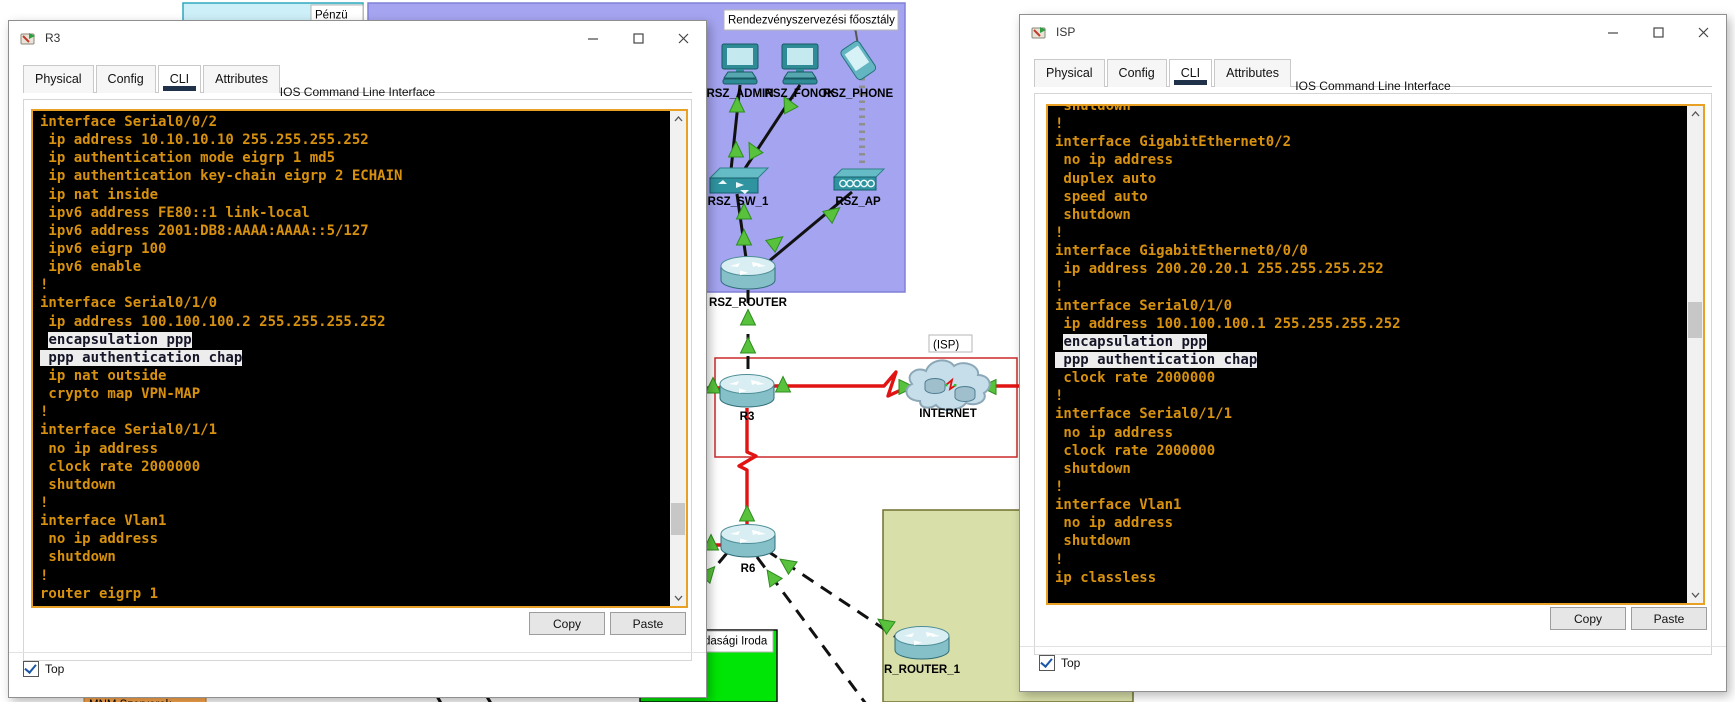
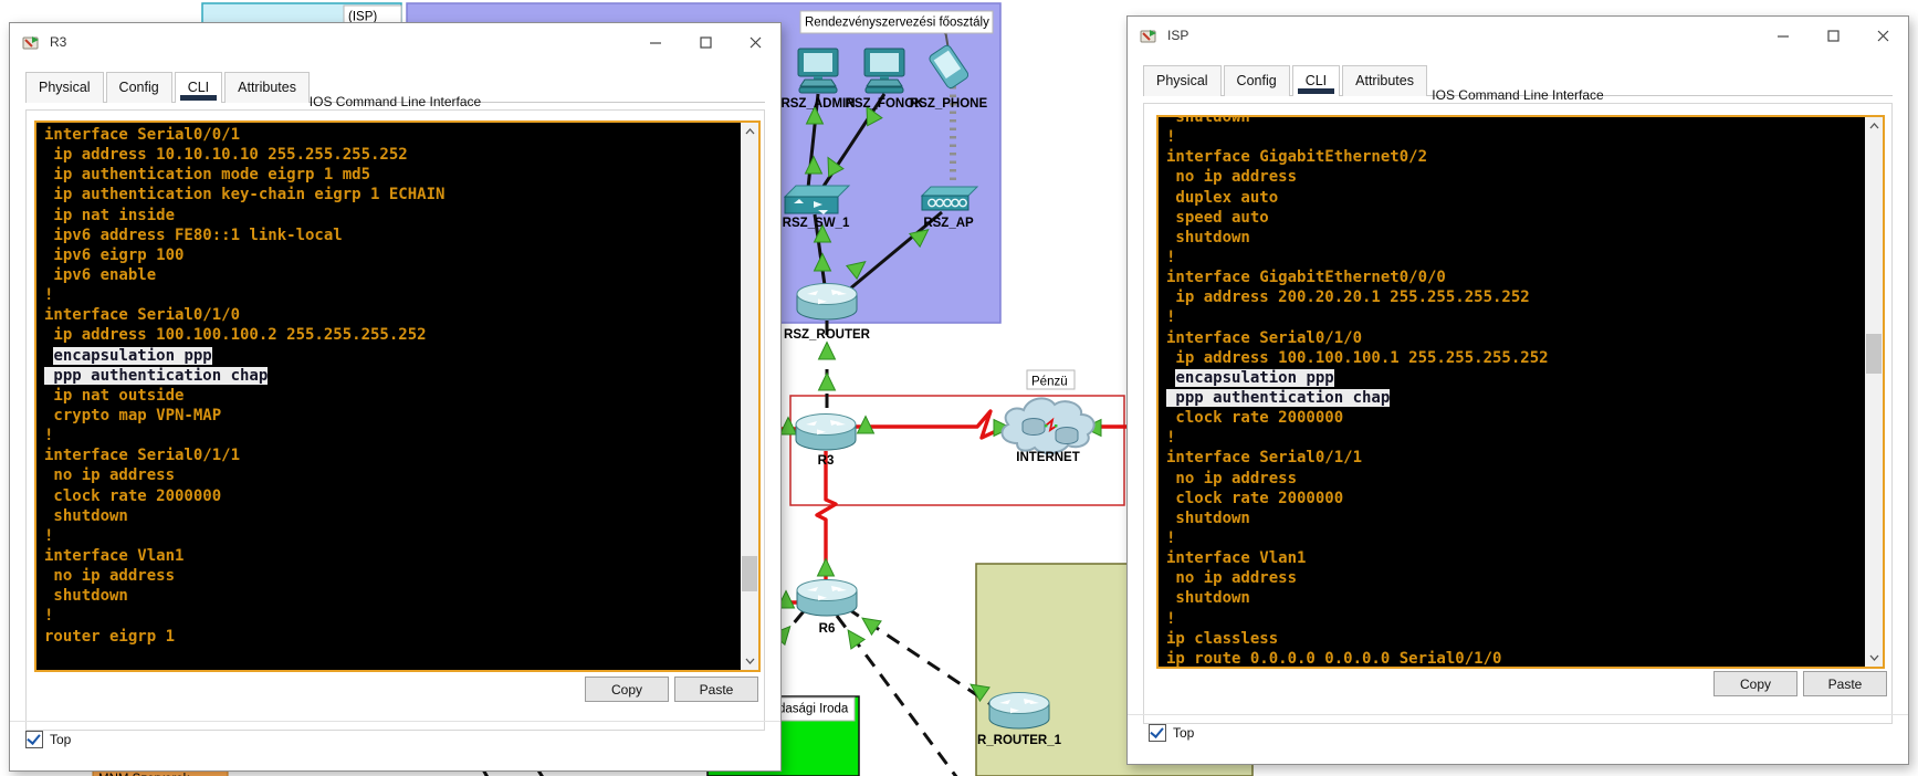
  RSZ_ADMIN
  RSZ_FONOK
  RSZ_PHONE
  RSZ_SW_1
  RSZ_AP
  RSZ_ROUTER
  R3
  INTERNET
  R6
  R_ROUTER_1
- Pénzü
+ (ISP)
  Rendezvényszervezési főosztály
  dasági Iroda
- (ISP)
+ Pénzü
  R3
  Physical
  Config
  CLI
  Attributes
  IOS Command Line Interface
- interface Serial0/0/2
+ interface Serial0/0/1
  ip address 10.10.10.10 255.255.255.252
  ip authentication mode eigrp 1 md5
- ip authentication key-chain eigrp 2 ECHAIN
+ ip authentication key-chain eigrp 1 ECHAIN
  ip nat inside
  ipv6 address FE80::1 link-local
- ipv6 address 2001:DB8:AAAA:AAAA::5/127
  ipv6 eigrp 100
  ipv6 enable
  !
  interface Serial0/1/0
  ip address 100.100.100.2 255.255.255.252
  encapsulation ppp
  ppp authentication chap
  ip nat outside
  crypto map VPN-MAP
  !
  interface Serial0/1/1
  no ip address
  clock rate 2000000
  shutdown
  !
  interface Vlan1
  no ip address
  shutdown
  !
  router eigrp 1
  Copy
  Paste
  Top
  ISP
  Physical
  Config
  CLI
  Attributes
  IOS Command Line Interface
  shutdown
  !
  interface GigabitEthernet0/2
  no ip address
  duplex auto
  speed auto
  shutdown
  !
  interface GigabitEthernet0/0/0
  ip address 200.20.20.1 255.255.255.252
  !
  interface Serial0/1/0
  ip address 100.100.100.1 255.255.255.252
  encapsulation ppp
  ppp authentication chap
  clock rate 2000000
  !
  interface Serial0/1/1
  no ip address
  clock rate 2000000
  shutdown
  !
  interface Vlan1
  no ip address
  shutdown
  !
  ip classless
+ ip route 0.0.0.0 0.0.0.0 Serial0/1/0
  Copy
  Paste
  Top
